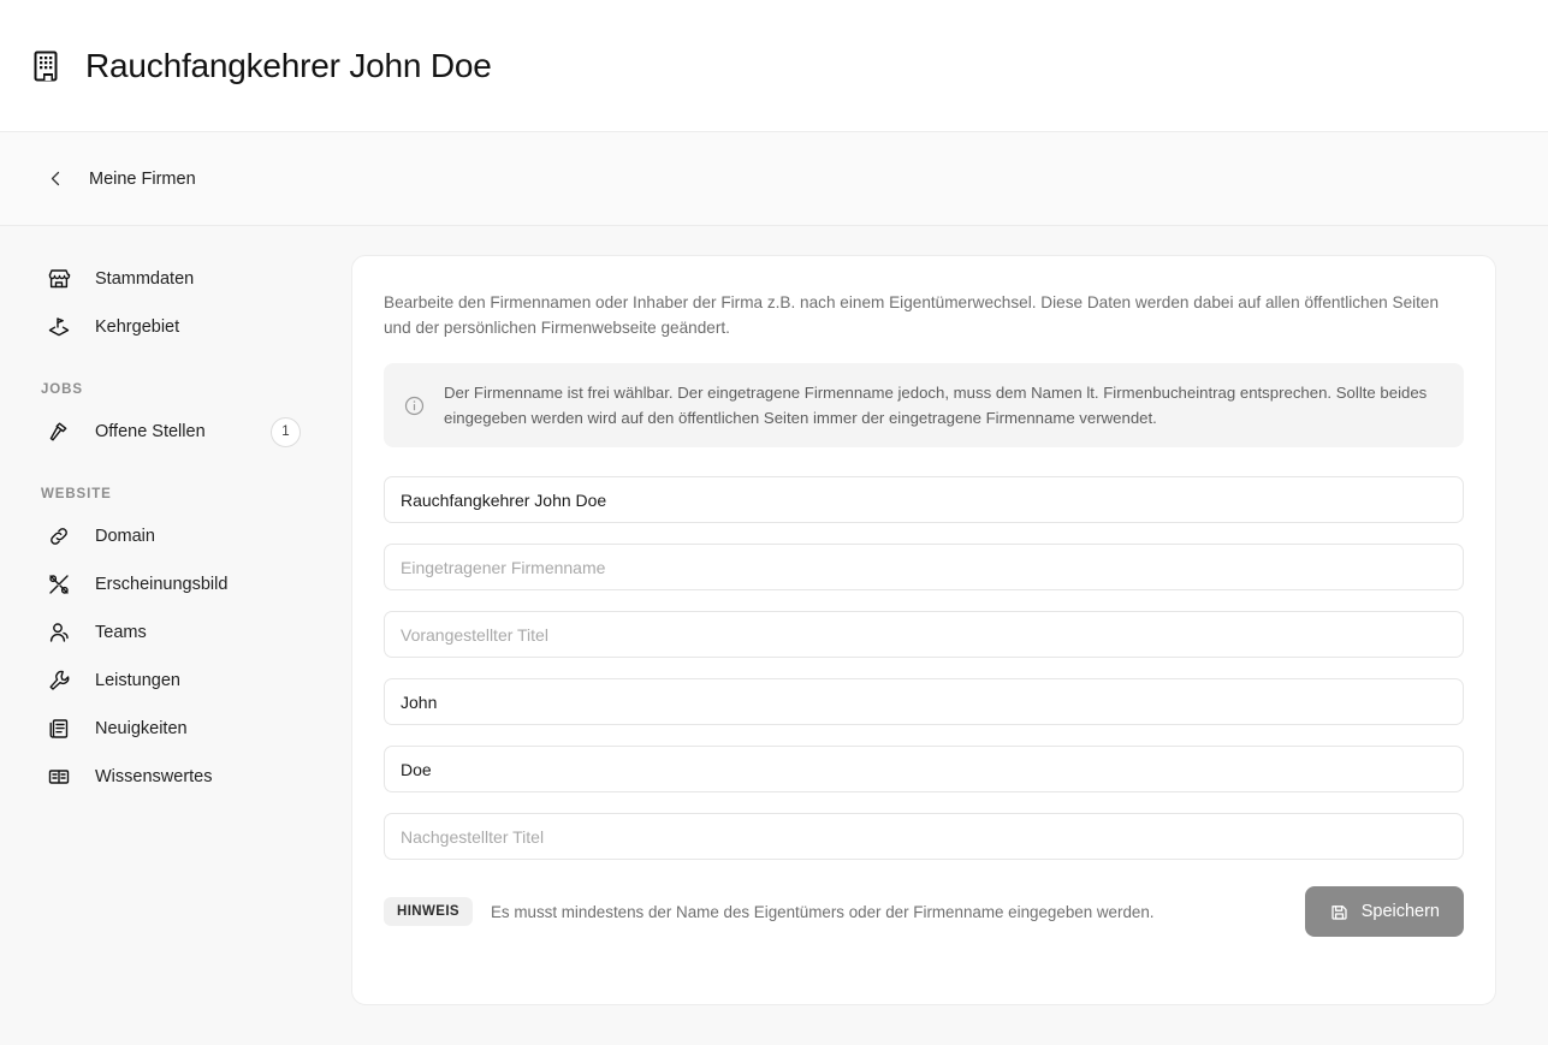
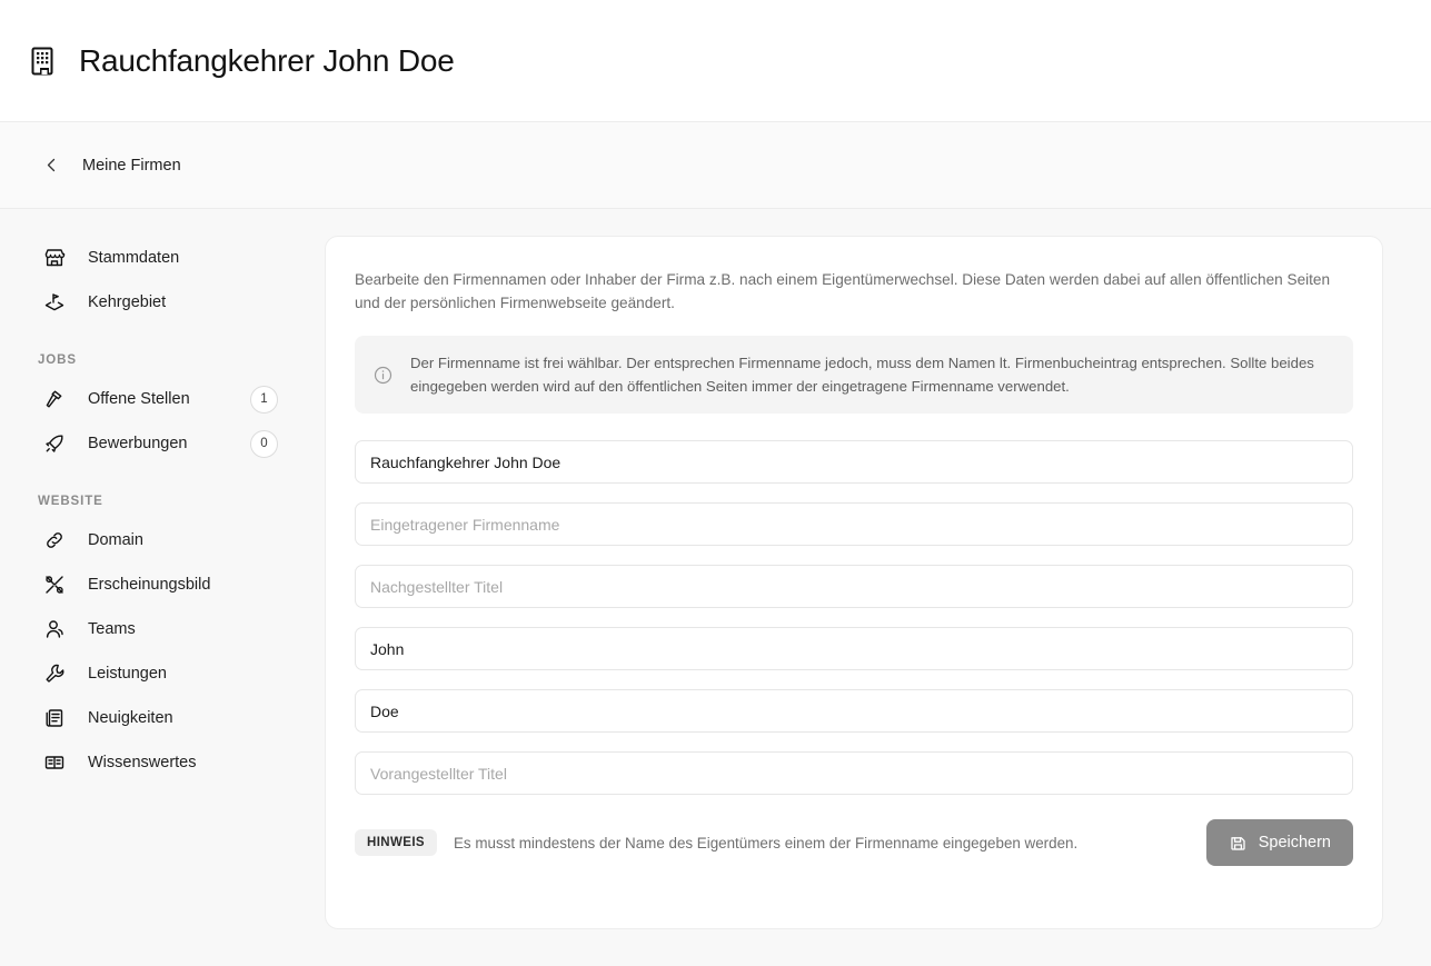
  Rauchfangkehrer John Doe
  Meine Firmen
  Stammdaten
  Kehrgebiet
  JOBS
  Offene Stellen
  1
+ Bewerbungen
+ 0
  WEBSITE
  Domain
  Erscheinungsbild
  Teams
  Leistungen
  Neuigkeiten
  Wissenswertes
  Bearbeite den Firmennamen oder Inhaber der Firma z.B. nach einem Eigentümerwechsel. Diese Daten werden dabei auf allen öffentlichen Seiten und der persönlichen Firmenwebseite geändert.
- Der Firmenname ist frei wählbar. Der eingetragene Firmenname jedoch, muss dem Namen lt. Firmenbucheintrag entsprechen. Sollte beides eingegeben werden wird auf den öffentlichen Seiten immer der eingetragene Firmenname verwendet.
+ Der Firmenname ist frei wählbar. Der entsprechen Firmenname jedoch, muss dem Namen lt. Firmenbucheintrag entsprechen. Sollte beides eingegeben werden wird auf den öffentlichen Seiten immer der eingetragene Firmenname verwendet.
  Rauchfangkehrer John Doe
  Eingetragener Firmenname
- Vorangestellter Titel
+ Nachgestellter Titel
  John
  Doe
- Nachgestellter Titel
+ Vorangestellter Titel
  HINWEIS
- Es musst mindestens der Name des Eigentümers oder der Firmenname eingegeben werden.
+ Es musst mindestens der Name des Eigentümers einem der Firmenname eingegeben werden.
  Speichern
